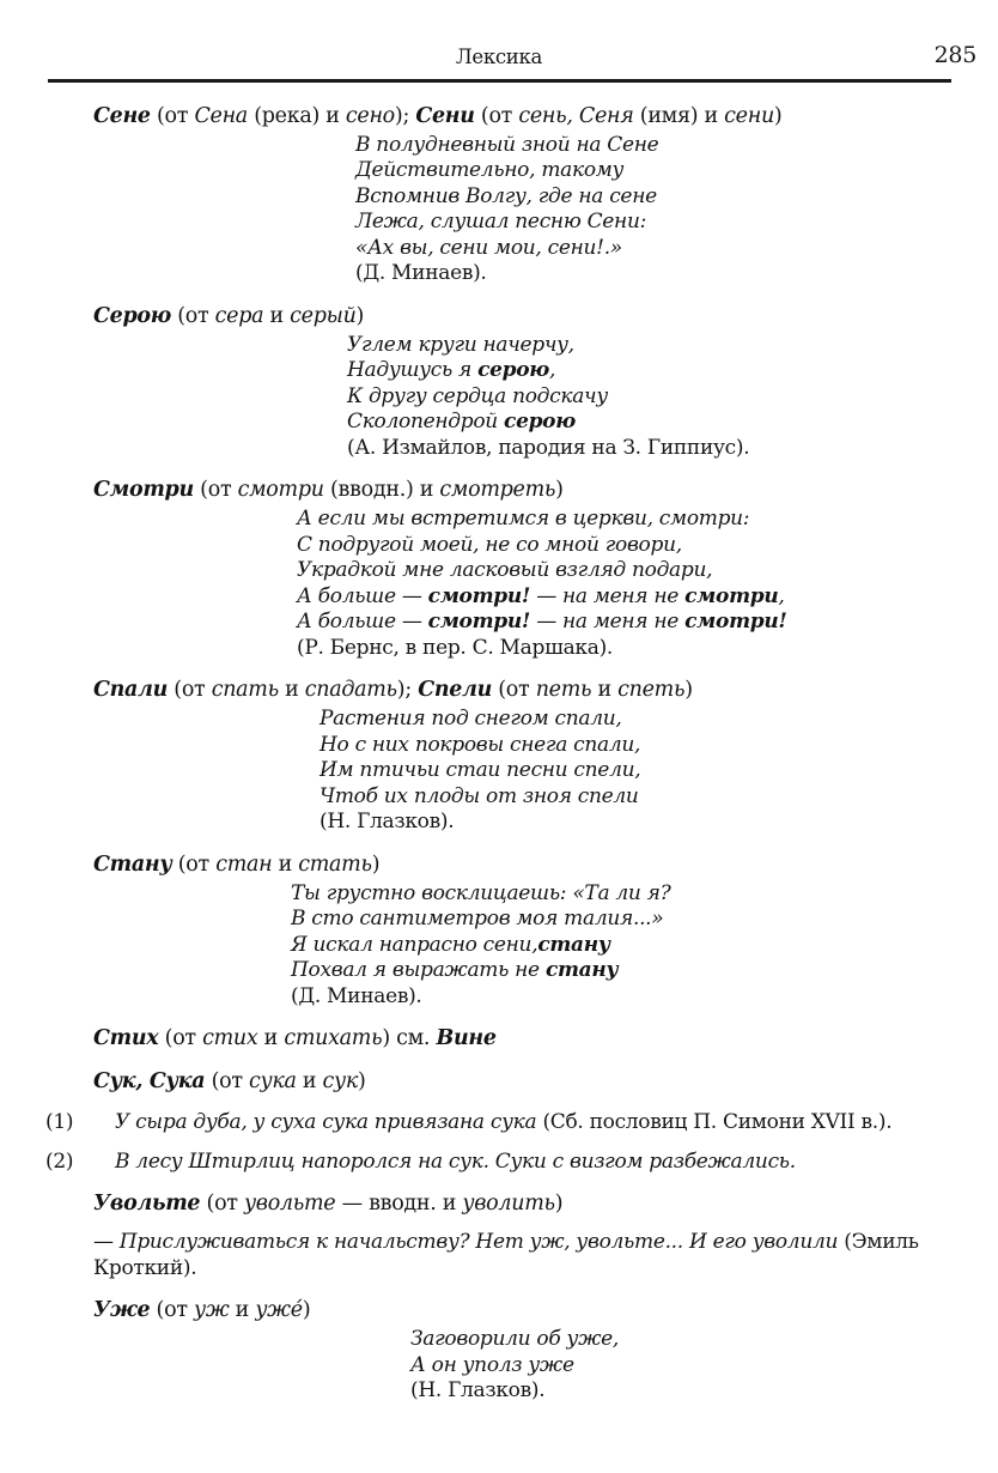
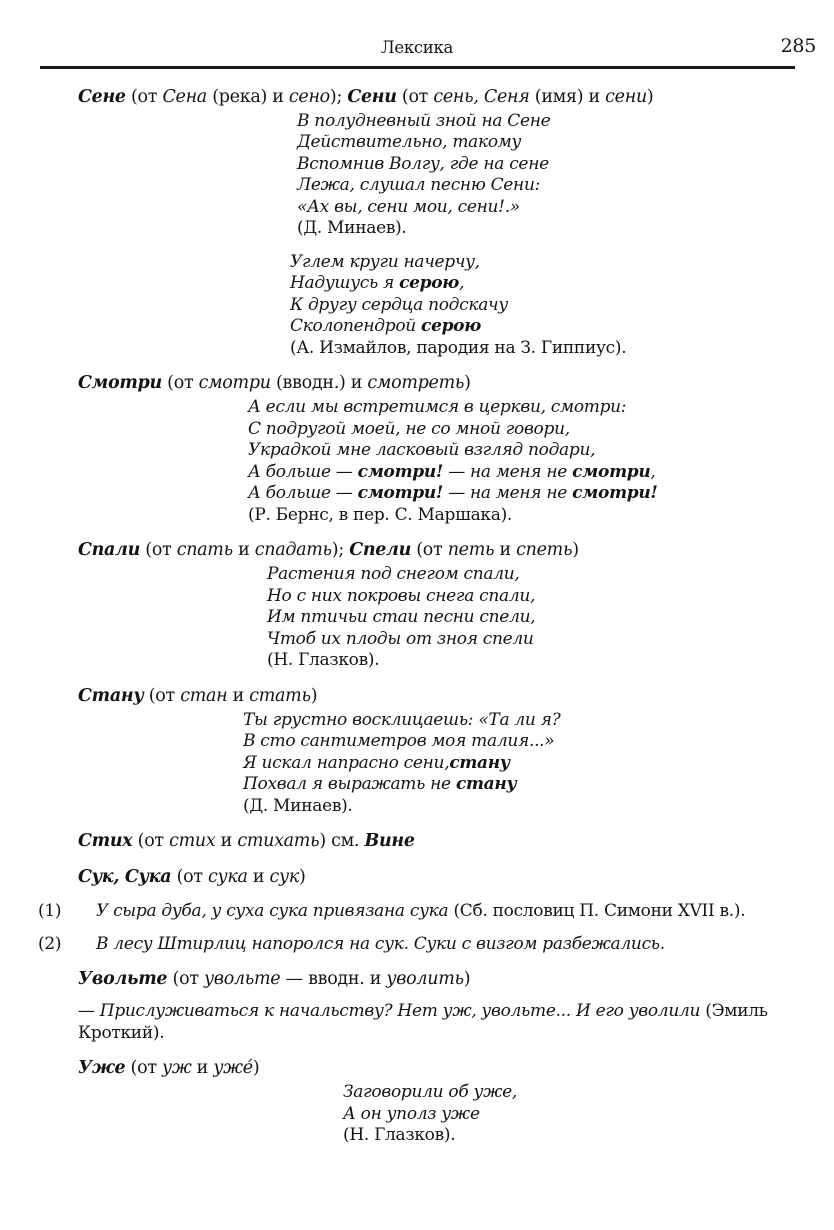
  Лексика
  285
  Сене (от Сена (река) и сено); Сени (от сень, Сеня (имя) и сени)
  В полудневный зной на Сене
  Действительно, такому
  Вспомнив Волгу, где на сене
  Лежа, слушал песню Сени:
  «Ах вы, сени мои, сени!.»
  (Д. Минаев).
- Серою (от сера и серый)
  Углем круги начерчу,
  Надушусь я серою,
  К другу сердца подскачу
  Сколопендрой серою
  (А. Измайлов, пародия на З. Гиппиус).
  Смотри (от смотри (вводн.) и смотреть)
  А если мы встретимся в церкви, смотри:
  С подругой моей, не со мной говори,
  Украдкой мне ласковый взгляд подари,
  А больше — смотри! — на меня не смотри,
  А больше — смотри! — на меня не смотри!
  (Р. Бернс, в пер. С. Маршака).
  Спали (от спать и спадать); Спели (от петь и спеть)
  Растения под снегом спали,
  Но с них покровы снега спали,
  Им птичьи стаи песни спели,
  Чтоб их плоды от зноя спели
  (Н. Глазков).
  Стану (от стан и стать)
  Ты грустно восклицаешь: «Та ли я?
  В сто сантиметров моя талия...»
  Я искал напрасно сени,стану
  Похвал я выражать не стану
  (Д. Минаев).
  Стих (от стих и стихать) см. Вине
  Сук, Сука (от сука и сук)
  (1)
  У сыра дуба, у суха сука привязана сука (Сб. пословиц П. Симони XVII в.).
  (2)
  В лесу Штирлиц напоролся на сук. Суки с визгом разбежались.
  Увольте (от увольте — вводн. и уволить)
  — Прислуживаться к начальству? Нет уж, увольте... И его уволили (Эмиль Кроткий).
  Уже (от уж и уже́)
  Заговорили об уже,
  А он уполз уже
  (Н. Глазков).
